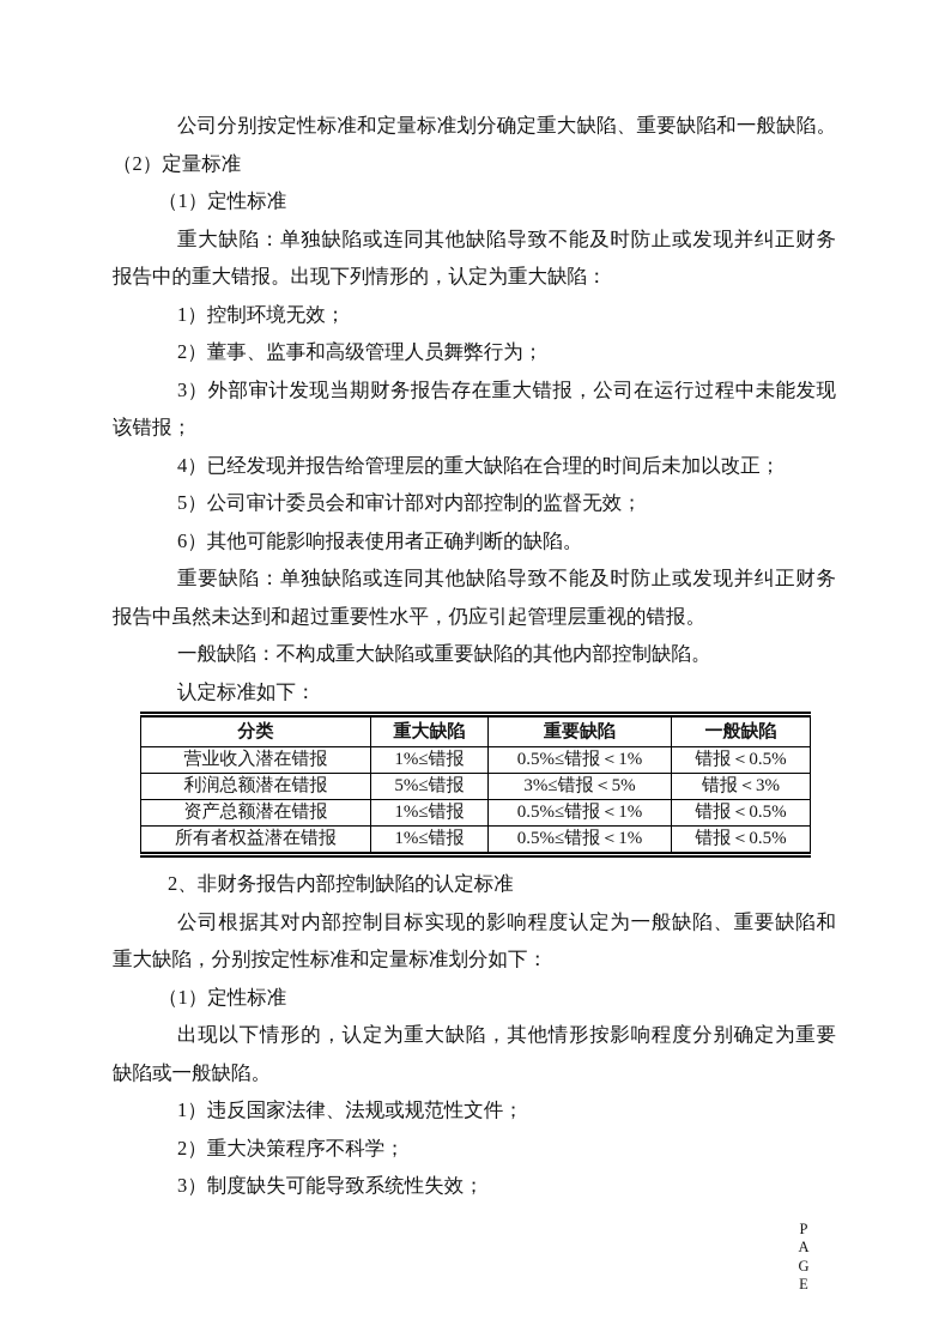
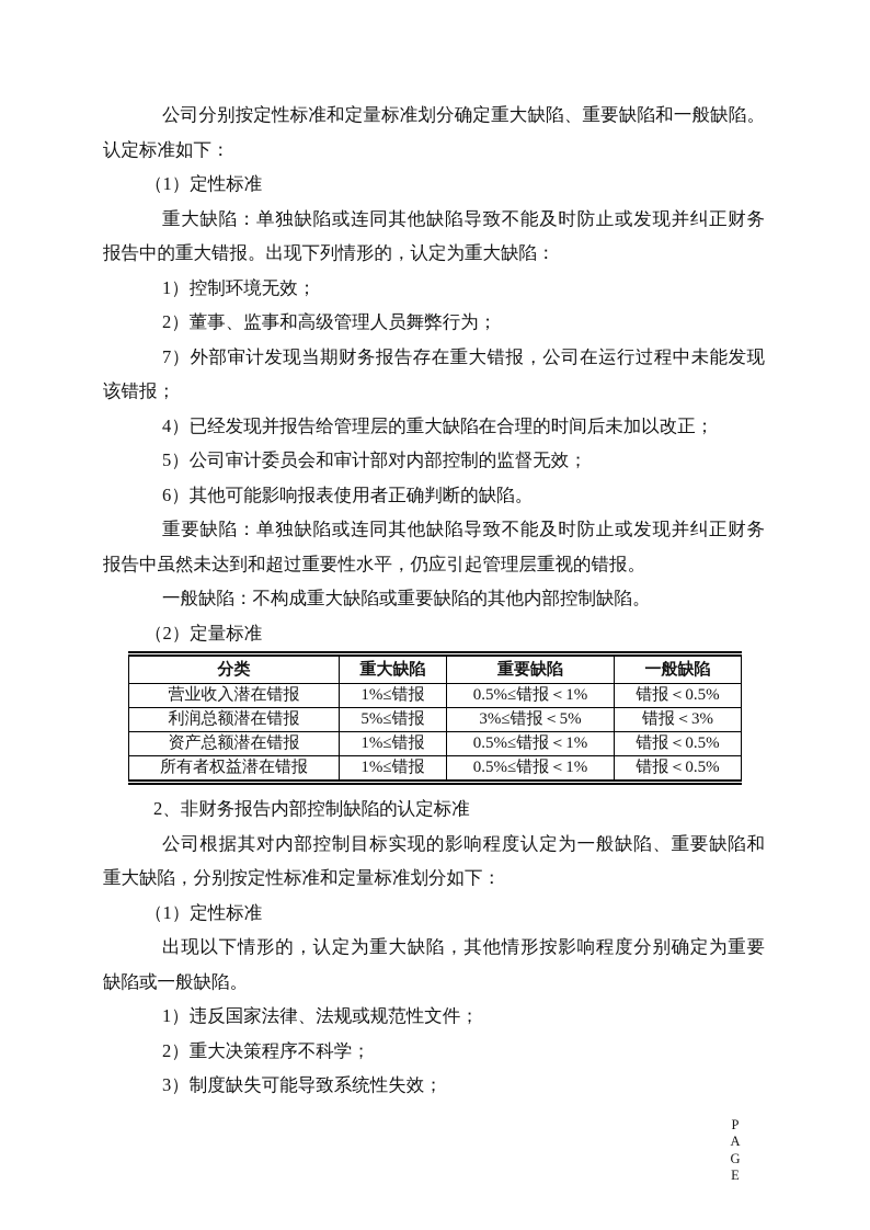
  公司分别按定性标准和定量标准划分确定重大缺陷、重要缺陷和一般缺陷。
- （2）定量标准
+ 认定标准如下：
  （1）定性标准
  重大缺陷：单独缺陷或连同其他缺陷导致不能及时防止或发现并纠正财务
  报告中的重大错报。出现下列情形的，认定为重大缺陷：
  1）控制环境无效；
  2）董事、监事和高级管理人员舞弊行为；
- 3）外部审计发现当期财务报告存在重大错报，公司在运行过程中未能发现
+ 7）外部审计发现当期财务报告存在重大错报，公司在运行过程中未能发现
  该错报；
  4）已经发现并报告给管理层的重大缺陷在合理的时间后未加以改正；
  5）公司审计委员会和审计部对内部控制的监督无效；
  6）其他可能影响报表使用者正确判断的缺陷。
  重要缺陷：单独缺陷或连同其他缺陷导致不能及时防止或发现并纠正财务
  报告中虽然未达到和超过重要性水平，仍应引起管理层重视的错报。
  一般缺陷：不构成重大缺陷或重要缺陷的其他内部控制缺陷。
- 认定标准如下：
+ （2）定量标准
  分类	重大缺陷	重要缺陷	一般缺陷
  营业收入潜在错报	1%≤错报	0.5%≤错报＜1%	错报＜0.5%
  利润总额潜在错报	5%≤错报	3%≤错报＜5%	错报＜3%
  资产总额潜在错报	1%≤错报	0.5%≤错报＜1%	错报＜0.5%
  所有者权益潜在错报	1%≤错报	0.5%≤错报＜1%	错报＜0.5%
  2、非财务报告内部控制缺陷的认定标准
  公司根据其对内部控制目标实现的影响程度认定为一般缺陷、重要缺陷和
  重大缺陷，分别按定性标准和定量标准划分如下：
  （1）定性标准
  出现以下情形的，认定为重大缺陷，其他情形按影响程度分别确定为重要
  缺陷或一般缺陷。
  1）违反国家法律、法规或规范性文件；
  2）重大决策程序不科学；
  3）制度缺失可能导致系统性失效；
  P
  A
  G
  E
